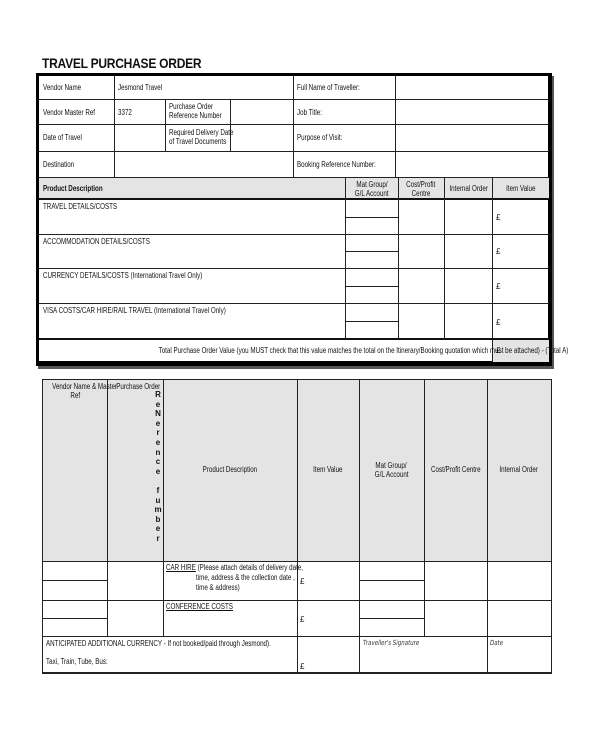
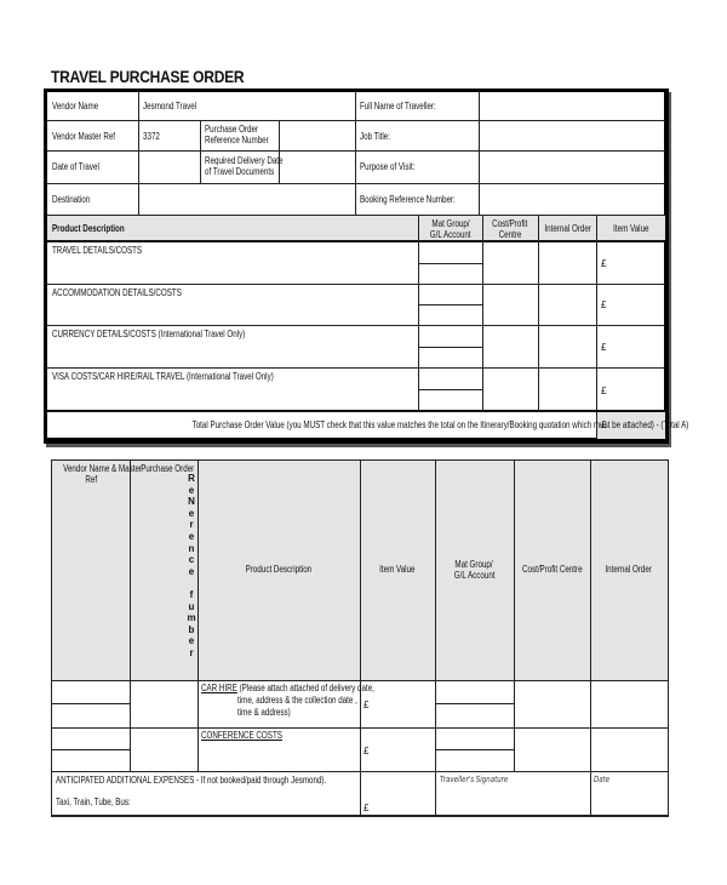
  TRAVEL PURCHASE ORDER
  Vendor Name
  Jesmond Travel
  Vendor Master Ref
  3372
  Purchase Order
  Reference Number
  Date of Travel
  Required Delivery Date
  of Travel Documents
  Destination
  Full Name of Traveller:
  Job Title:
  Purpose of Visit:
  Booking Reference Number:
  Product Description
  Mat Group/
  G/L Account
  Cost/Profit
  Centre
  Internal Order
  Item Value
  TRAVEL DETAILS/COSTS
  £
  ACCOMMODATION DETAILS/COSTS
  £
  CURRENCY DETAILS/COSTS (International Travel Only)
  £
  VISA COSTS/CAR HIRE/RAIL TRAVEL (International Travel Only)
  £
  Total Purchase Order Value (you MUST check that this value matches the total on the Itinerary/Booking quotation which must be attached) - (Total A)
  £
  Vendor Name & Master
  Ref
  Purchase Order
  R
  e
  N
  e
  r
  e
  n
  c
  e
  f
  u
  m
  b
  e
  r
  Product Description
  Item Value
  Mat Group/
  G/L Account
  Cost/Profit Centre
  Internal Order
- CAR HIRE (Please attach details of delivery date,
+ CAR HIRE (Please attach attached of delivery date,
  time, address & the collection date ,
  time & address)
  £
  CONFERENCE COSTS
  £
- ANTICIPATED ADDITIONAL CURRENCY - If not booked/paid through Jesmond).
+ ANTICIPATED ADDITIONAL EXPENSES - If not booked/paid through Jesmond).
  Taxi, Train, Tube, Bus:
  £
  Traveller's Signature
  Date
